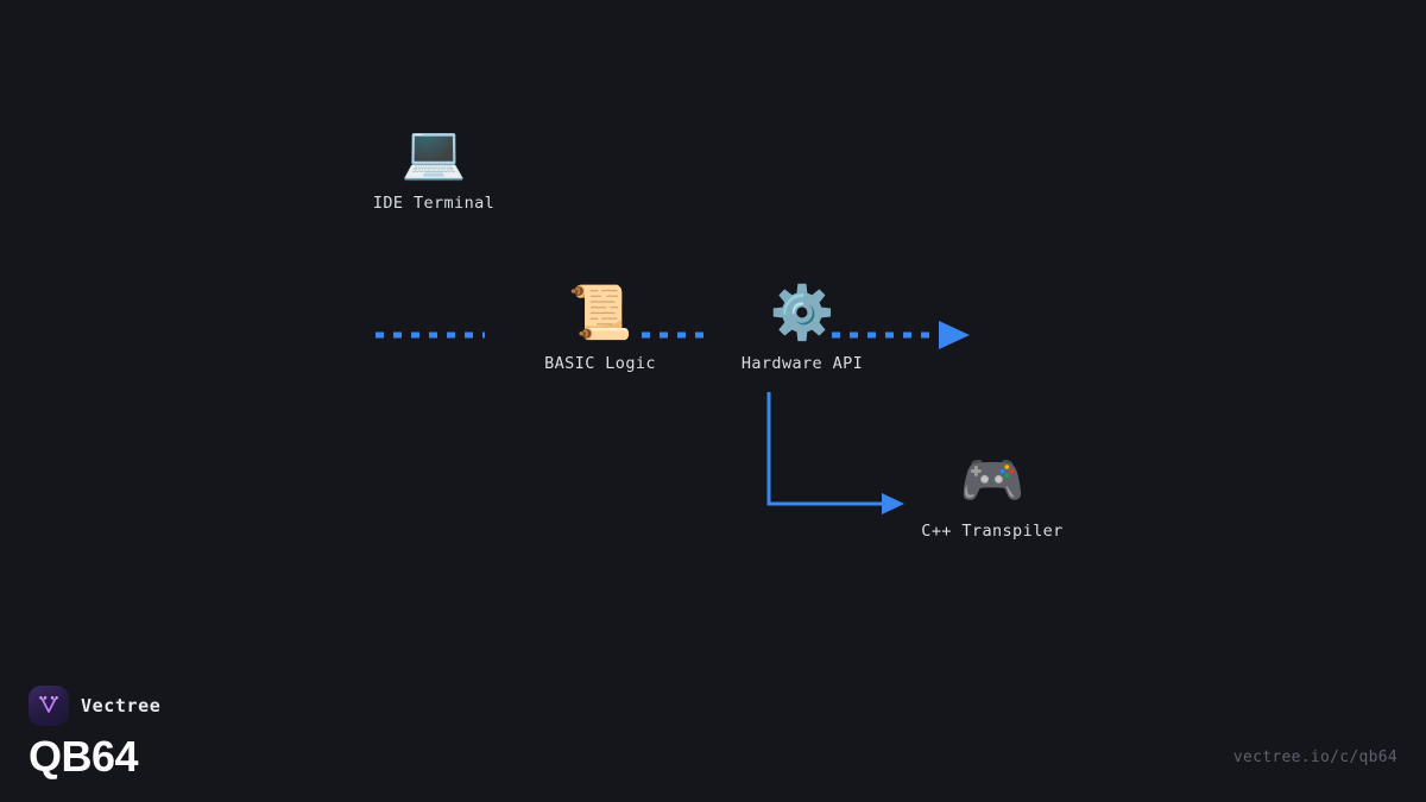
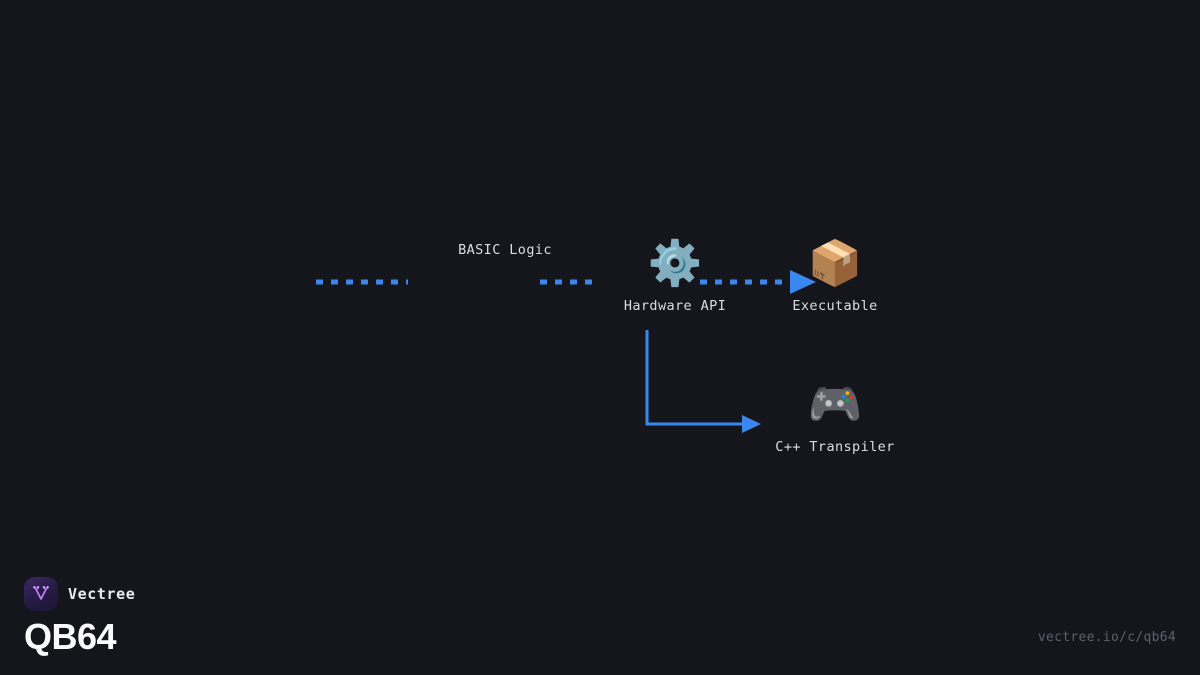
- 💻
- IDE Terminal
- 📜
  BASIC Logic
  ⚙️
  Hardware API
+ 📦
+ Executable
  🎮
  C++ Transpiler
  Vectree
  QB64
  vectree.io/c/qb64
